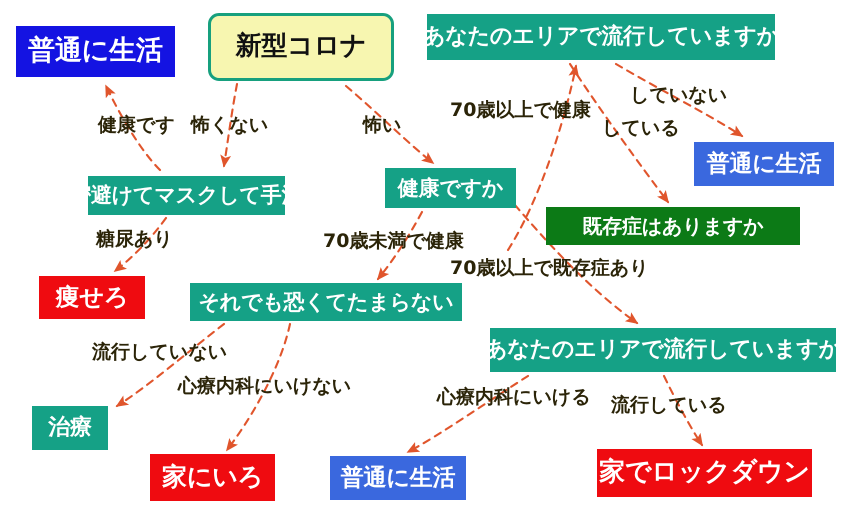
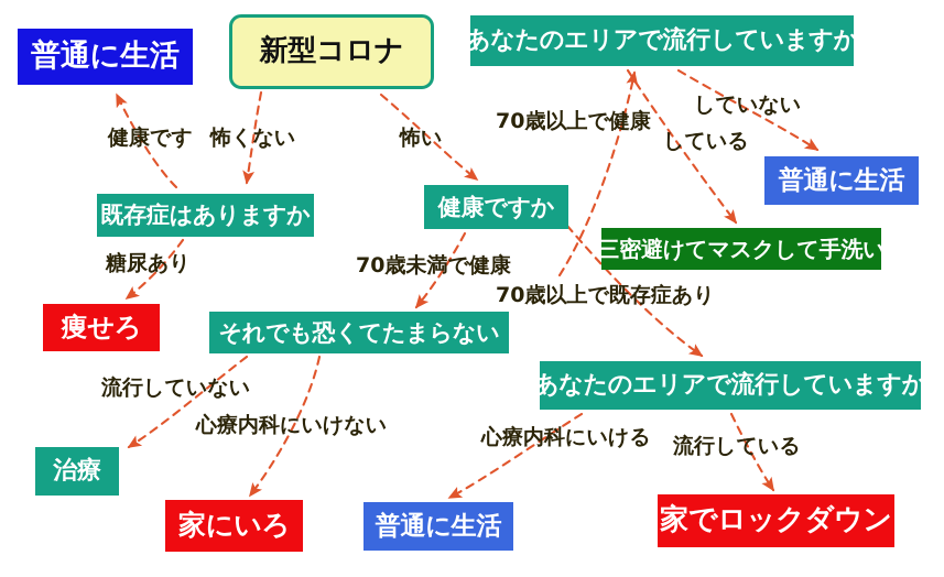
  普通に生活
  新型コロナ
  あなたのエリアで流行していますか
  普通に生活
- 三密避けてマスクして手洗い
+ 既存症はありますか
  健康ですか
- 既存症はありますか
+ 三密避けてマスクして手洗い
  痩せろ
  それでも恐くてたまらない
  あなたのエリアで流行していますか
  治療
  家にいろ
  普通に生活
  家でロックダウン
  怖くない
  健康です
  怖い
  糖尿あり
  70歳未満で健康
  70歳以上で健康
  70歳以上で既存症あり
  していない
  している
  流行していない
  心療内科にいけない
  心療内科にいける
  流行している
